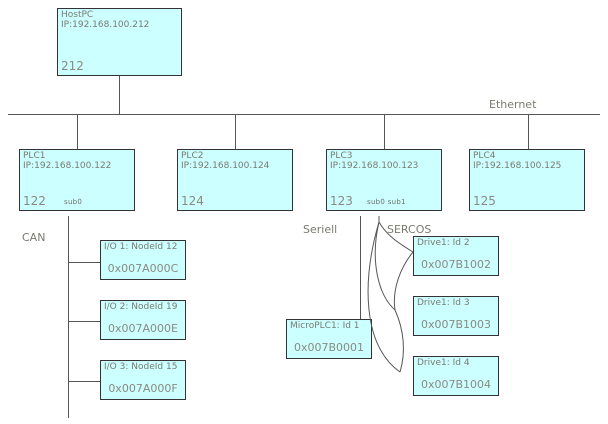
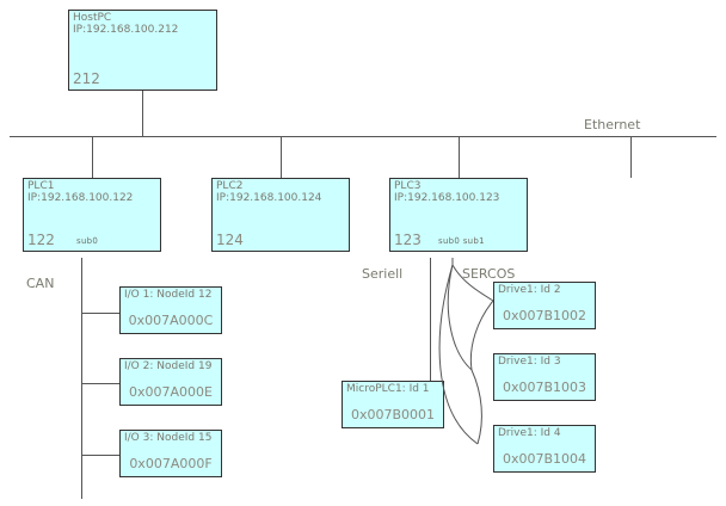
  HostPC
  IP:192.168.100.212
  212
  Ethernet
  PLC1
  IP:192.168.100.122
  122
  sub0
  PLC2
  IP:192.168.100.124
  124
  PLC3
  IP:192.168.100.123
  123
  sub0 sub1
- PLC4
- IP:192.168.100.125
- 125
  CAN
  I/O 1: NodeId 12
  0x007A000C
  I/O 2: NodeId 19
  0x007A000E
  I/O 3: NodeId 15
  0x007A000F
  Seriell
  MicroPLC1: Id 1
  0x007B0001
  SERCOS
  Drive1: Id 2
  0x007B1002
  Drive1: Id 3
  0x007B1003
  Drive1: Id 4
  0x007B1004
